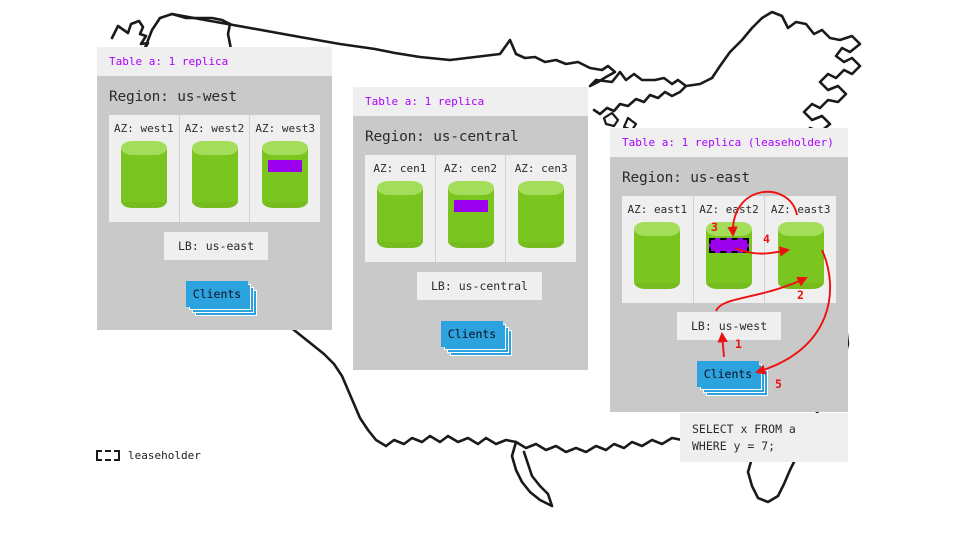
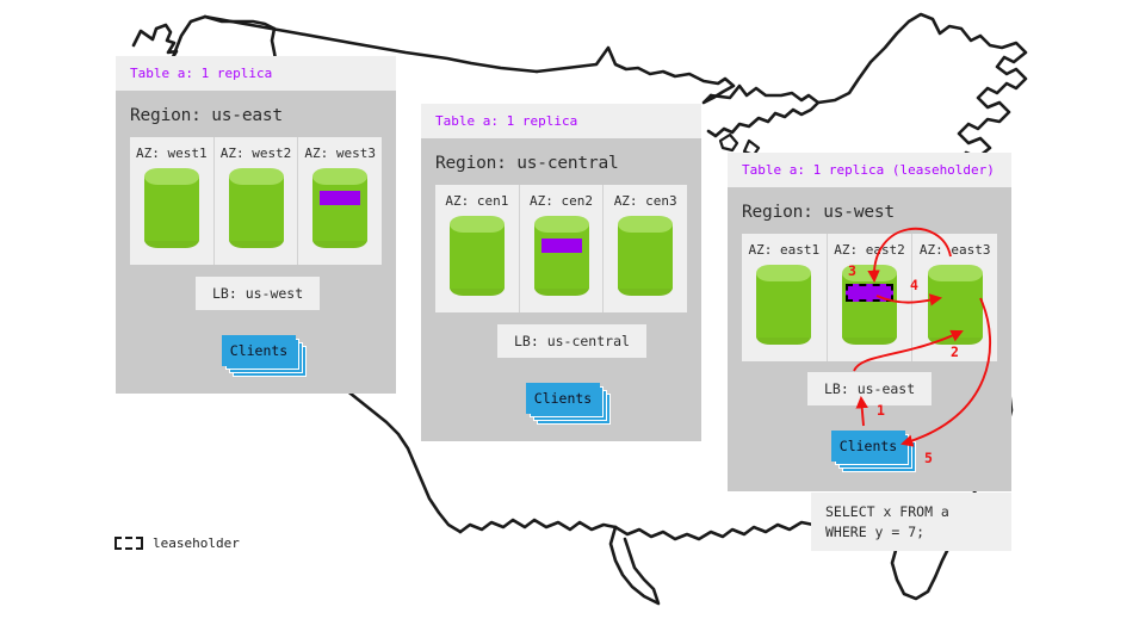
  Table a: 1 replica
- Region: us-west
+ Region: us-east
  AZ: west1
  AZ: west2
  AZ: west3
- LB: us-east
+ LB: us-west
  Clients
  Table a: 1 replica
  Region: us-central
  AZ: cen1
  AZ: cen2
  AZ: cen3
  LB: us-central
  Clients
  Table a: 1 replica (leaseholder)
- Region: us-east
+ Region: us-west
  AZ: east1
  AZ: east2
  AZ: east3
- LB: us-west
+ LB: us-east
  Clients
  SELECT x FROM a
  WHERE y = 7;
  1
  2
  3
  4
  5
  leaseholder
